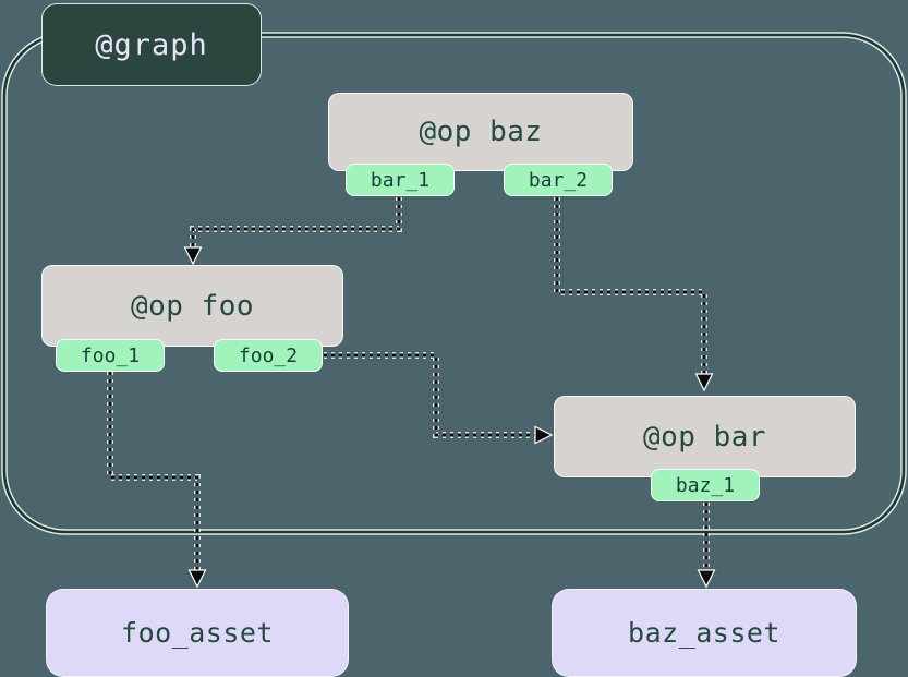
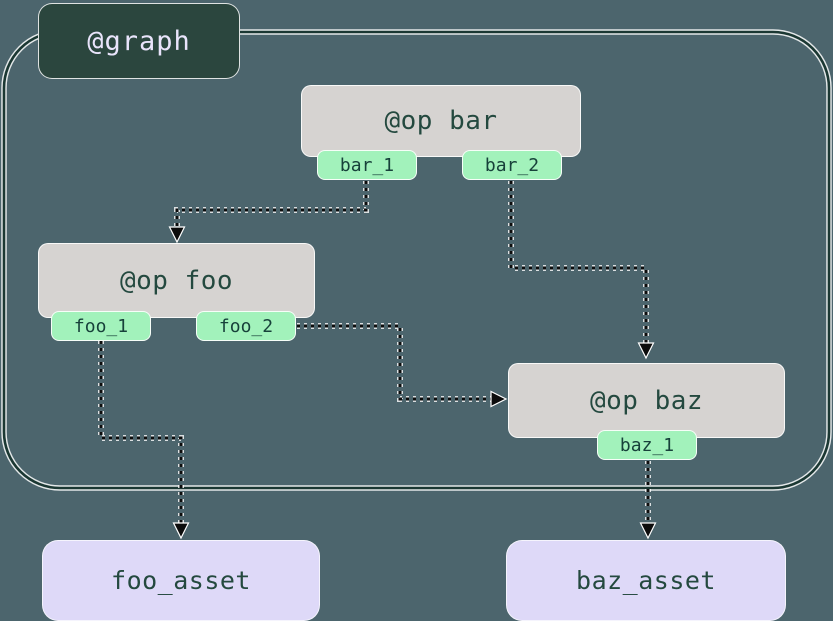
  @graph
- @op baz
+ @op bar
  bar_1
  bar_2
  @op foo
  foo_1
  foo_2
- @op bar
+ @op baz
  baz_1
  foo_asset
  baz_asset
